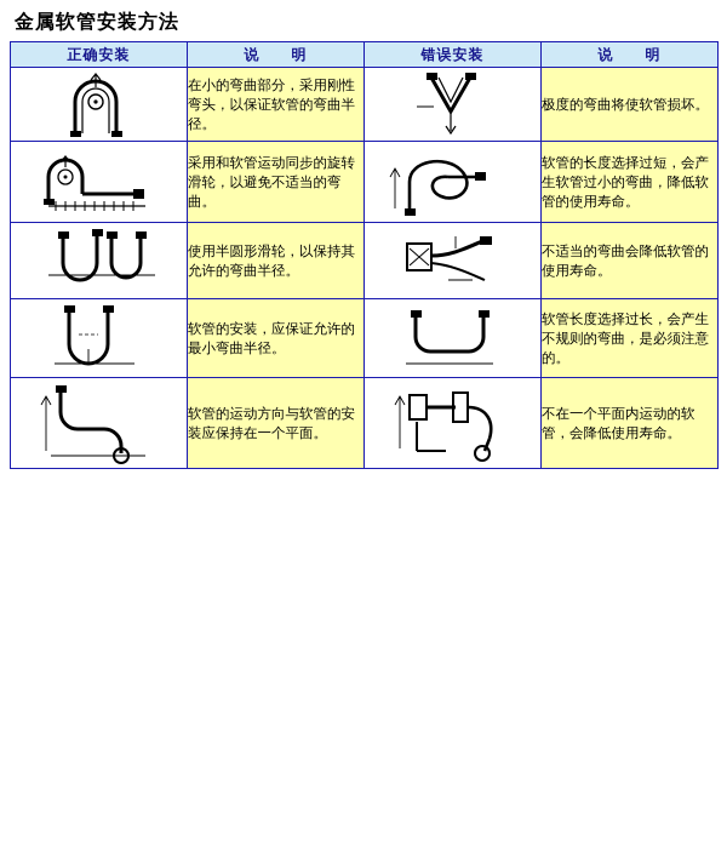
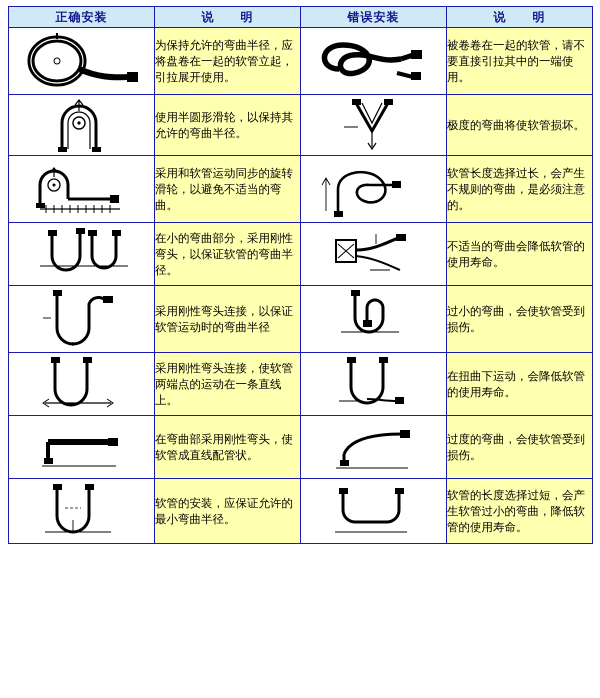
- 金属软管安装方法
  正确安装	说 明	错误安装	说 明
+ 	为保持允许的弯曲半径，应将盘卷在一起的软管立起，引拉展开使用。		被卷卷在一起的软管，请不要直接引拉其中的一端使用。
- 	在小的弯曲部分，采用刚性弯头，以保证软管的弯曲半径。		极度的弯曲将使软管损坏。
+ 	使用半圆形滑轮，以保持其允许的弯曲半径。		极度的弯曲将使软管损坏。
- 	采用和软管运动同步的旋转滑轮，以避免不适当的弯曲。		软管的长度选择过短，会产生软管过小的弯曲，降低软管的使用寿命。
+ 	采用和软管运动同步的旋转滑轮，以避免不适当的弯曲。		软管长度选择过长，会产生不规则的弯曲，是必须注意的。
- 	使用半圆形滑轮，以保持其允许的弯曲半径。		不适当的弯曲会降低软管的使用寿命。
+ 	在小的弯曲部分，采用刚性弯头，以保证软管的弯曲半径。		不适当的弯曲会降低软管的使用寿命。
+ 	采用刚性弯头连接，以保证软管运动时的弯曲半径		过小的弯曲，会使软管受到损伤。
+ 	采用刚性弯头连接，使软管两端点的运动在一条直线上。		在扭曲下运动，会降低软管的使用寿命。
+ 	在弯曲部采用刚性弯头，使软管成直线配管状。		过度的弯曲，会使软管受到损伤。
- 	软管的安装，应保证允许的最小弯曲半径。		软管长度选择过长，会产生不规则的弯曲，是必须注意的。
+ 	软管的安装，应保证允许的最小弯曲半径。		软管的长度选择过短，会产生软管过小的弯曲，降低软管的使用寿命。
- 	软管的运动方向与软管的安装应保持在一个平面。		不在一个平面内运动的软管，会降低使用寿命。
